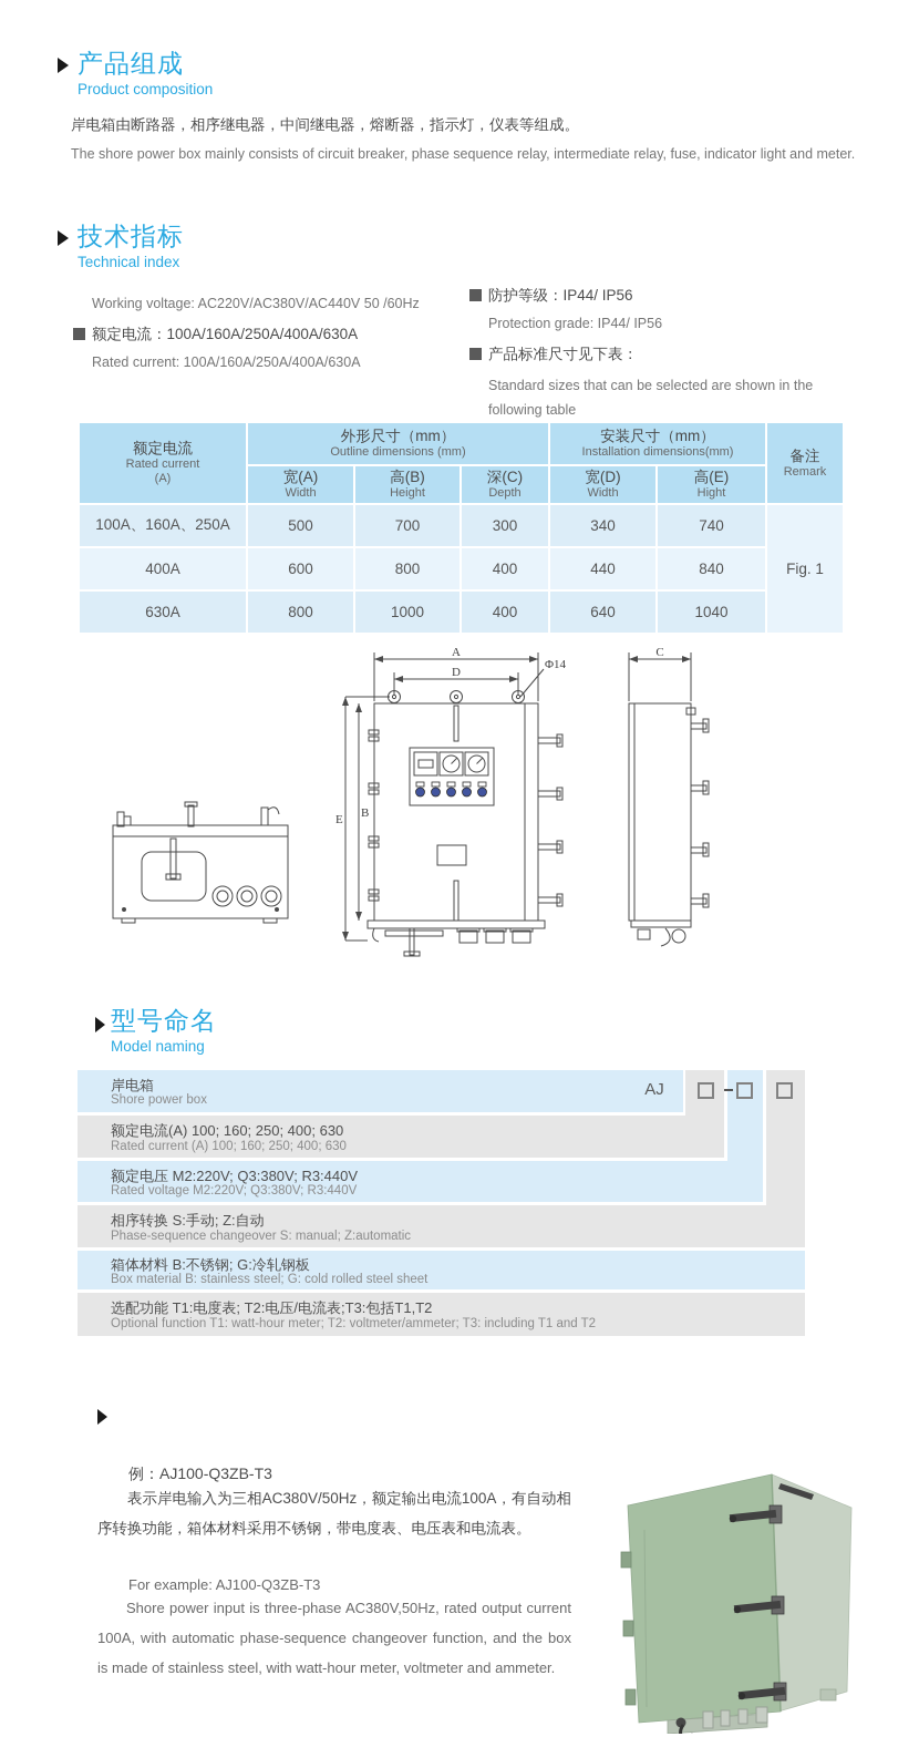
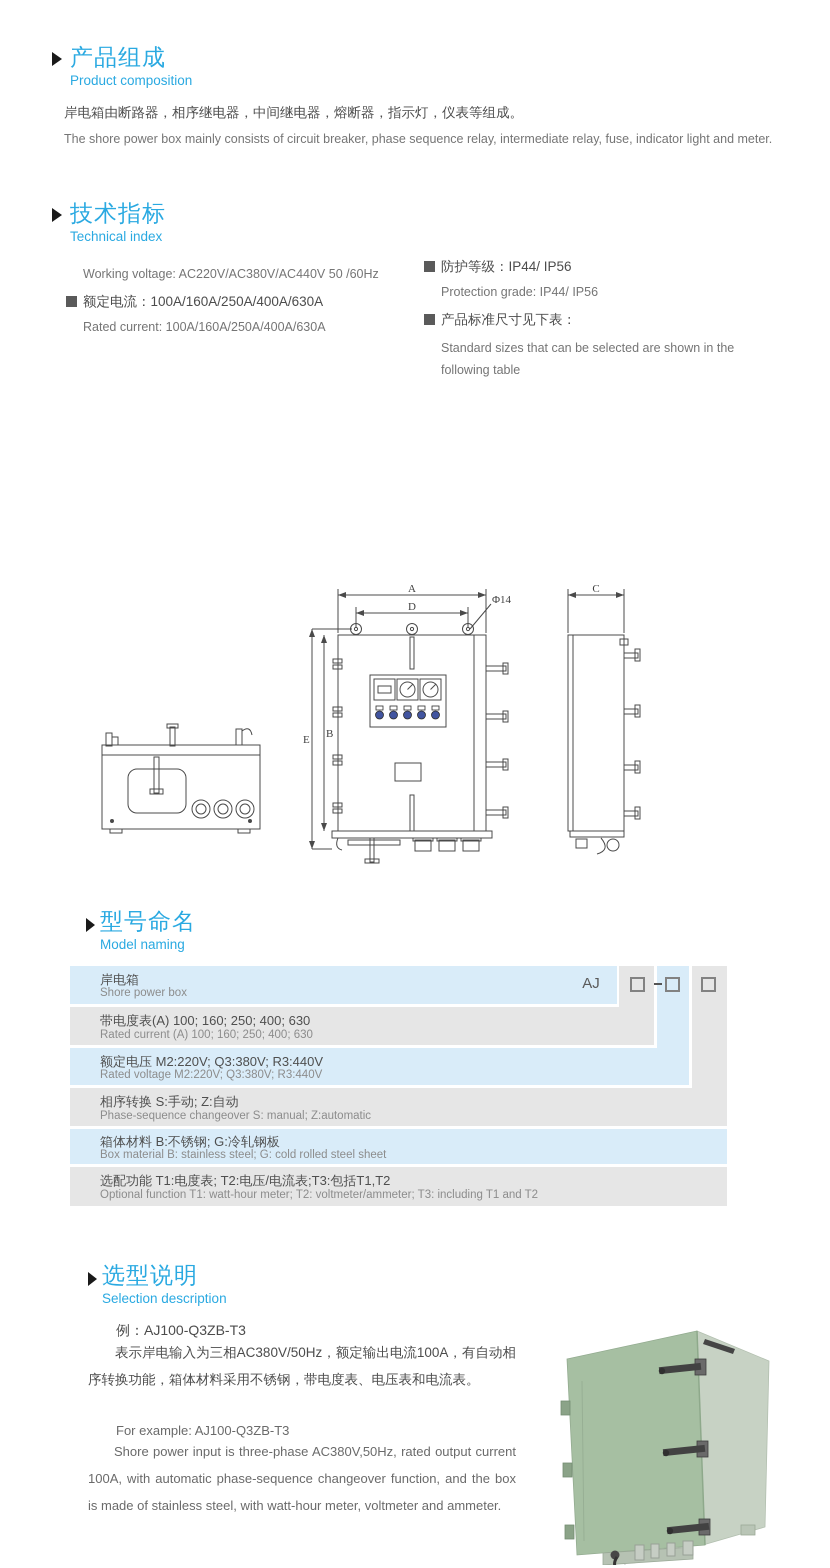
  产品组成
  Product composition
  岸电箱由断路器，相序继电器，中间继电器，熔断器，指示灯，仪表等组成。
  The shore power box mainly consists of circuit breaker, phase sequence relay, intermediate relay, fuse, indicator light and meter.
  技术指标
  Technical index
  Working voltage: AC220V/AC380V/AC440V 50 /60Hz
  额定电流：100A/160A/250A/400A/630A
  Rated current: 100A/160A/250A/400A/630A
  防护等级：IP44/ IP56
  Protection grade: IP44/ IP56
  产品标准尺寸见下表：
  Standard sizes that can be selected are shown in the following table
- 额定电流 Rated current (A)	外形尺寸（mm） Outline dimensions (mm)	安装尺寸（mm） Installation dimensions(mm)	备注 Remark
- 宽(A)Width	高(B)Height	深(C)Depth	宽(D)Width	高(E)Hight
- 100A、160A、250A	500	700	300	340	740	Fig. 1
- 400A	600	800	400	440	840
- 630A	800	1000	400	640	1040
  A
  D
  Φ14
  E
  B
  C
  型号命名
  Model naming
  AJ
  岸电箱
  Shore power box
- 额定电流(A) 100; 160; 250; 400; 630
+ 带电度表(A) 100; 160; 250; 400; 630
  Rated current (A) 100; 160; 250; 400; 630
  额定电压 M2:220V; Q3:380V; R3:440V
  Rated voltage M2:220V; Q3:380V; R3:440V
  相序转换 S:手动; Z:自动
  Phase-sequence changeover S: manual; Z:automatic
  箱体材料 B:不锈钢; G:冷轧钢板
  Box material B: stainless steel; G: cold rolled steel sheet
  选配功能 T1:电度表; T2:电压/电流表;T3:包括T1,T2
  Optional function T1: watt-hour meter; T2: voltmeter/ammeter; T3: including T1 and T2
+ 选型说明
+ Selection description
  例：AJ100-Q3ZB-T3
  表示岸电输入为三相AC380V/50Hz，额定输出电流100A，有自动相序转换功能，箱体材料采用不锈钢，带电度表、电压表和电流表。
  For example: AJ100-Q3ZB-T3
  Shore power input is three-phase AC380V,50Hz, rated output current 100A, with automatic phase-sequence changeover function, and the box is made of stainless steel, with watt-hour meter, voltmeter and ammeter.
